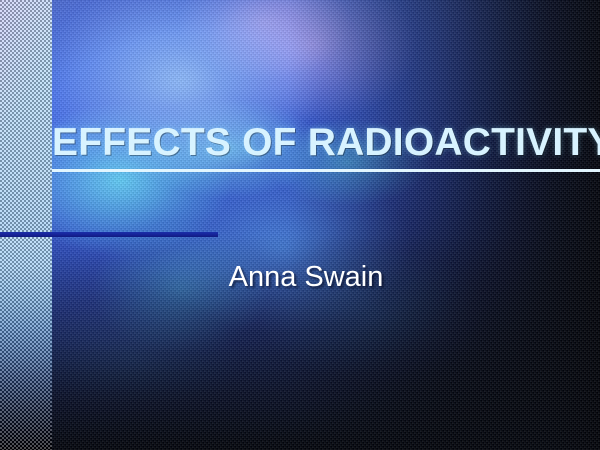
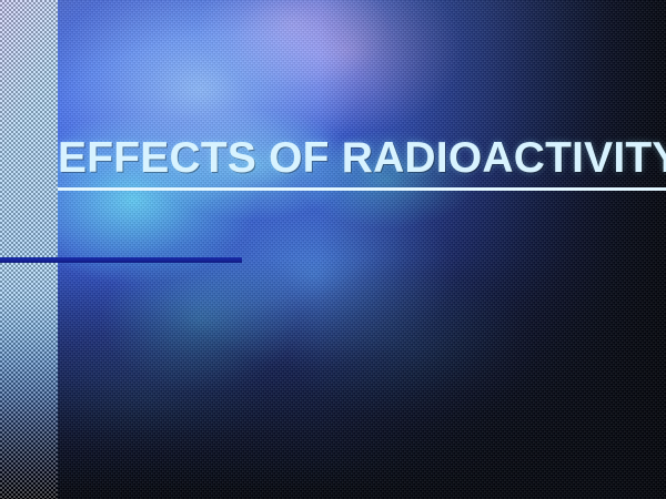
  EFFECTS OF RADIOACTIVIT
- Anna Swain
